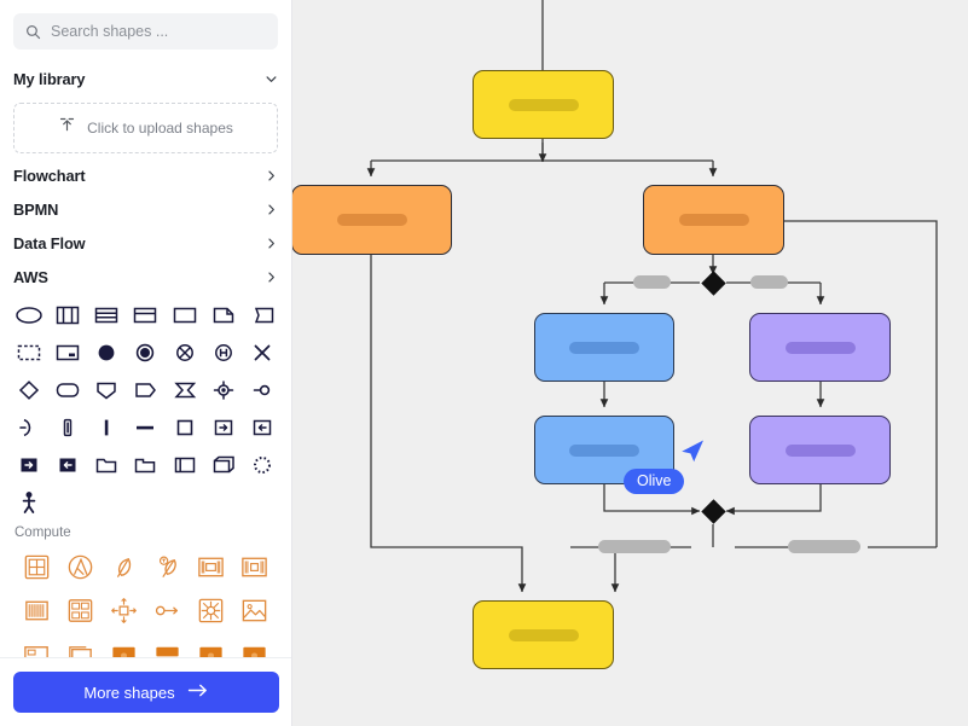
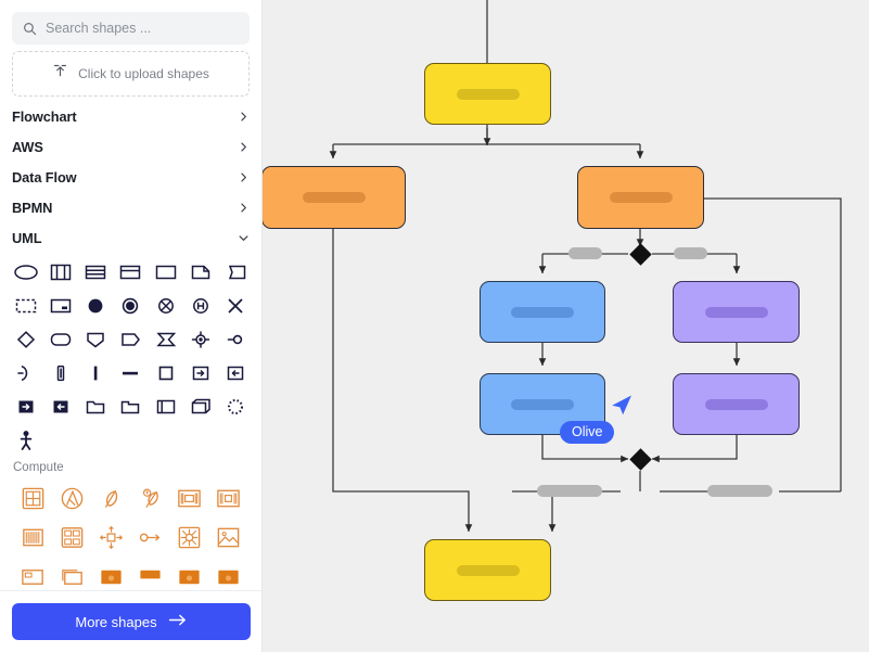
  Search shapes ...
- My library
  Click to upload shapes
  Flowchart
- BPMN
+ AWS
  Data Flow
- AWS
+ BPMN
+ UML
  Compute
  More shapes
  Olive
